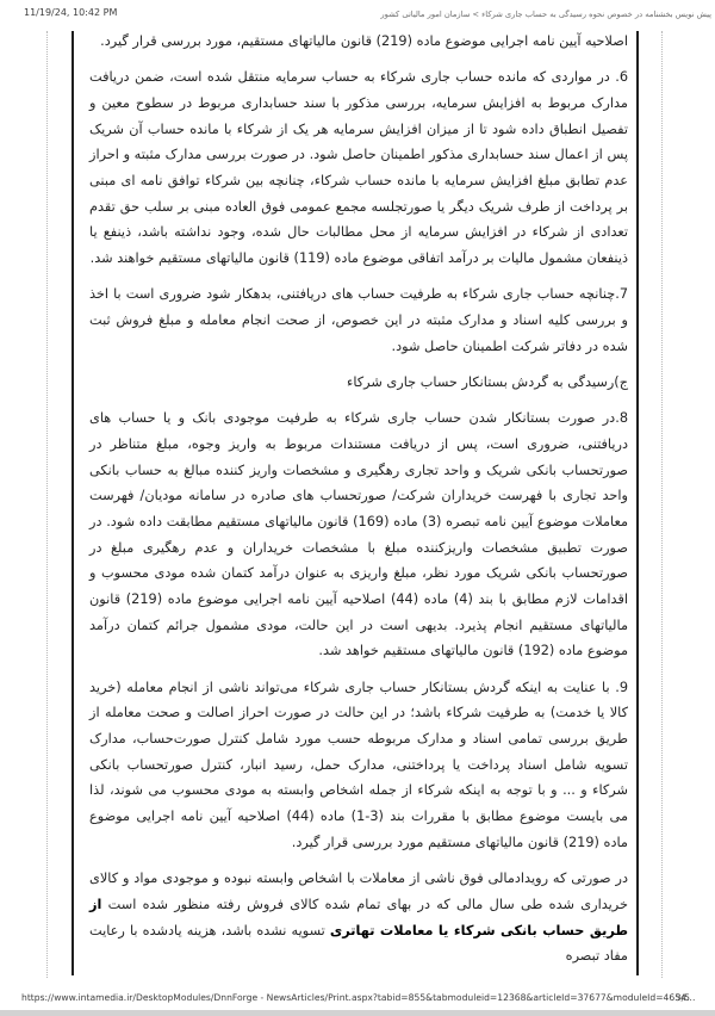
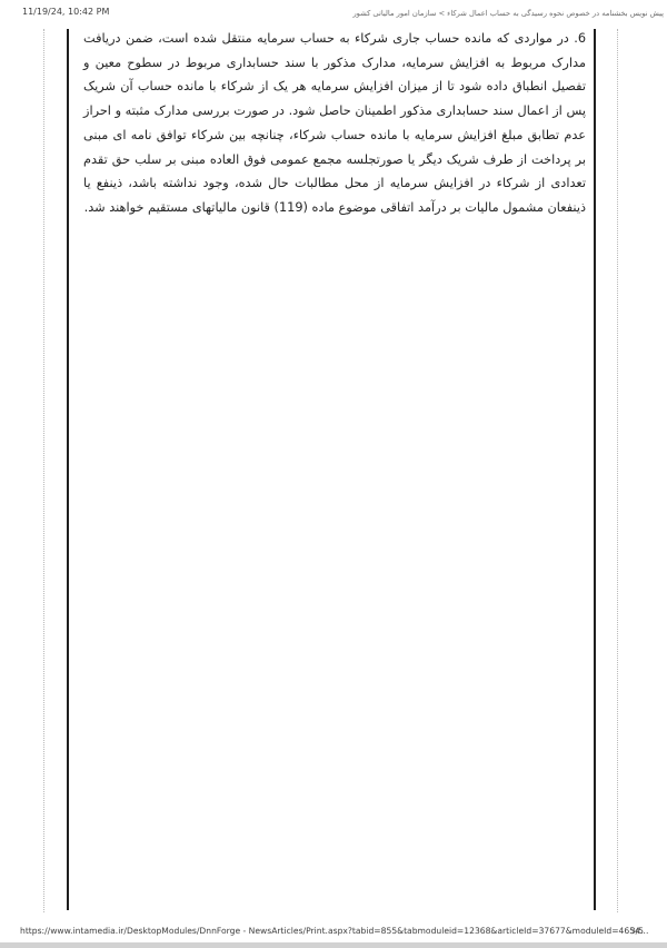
  11/19/24, 10:42 PM
- پیش نویس بخشنامه در خصوص نحوه رسیدگی به حساب جاری شرکاء > سازمان امور مالیاتی کشور
+ پیش نویس بخشنامه در خصوص نحوه رسیدگی به حساب اعمال شرکاء > سازمان امور مالیاتی کشور
- اصلاحیه آیین نامه اجرایی موضوع ماده (219) قانون مالیاتهای مستقیم، مورد بررسی قرار گیرد.
- 6. در مواردی که مانده حساب جاری شرکاء به حساب سرمایه منتقل شده است، ضمن دریافت مدارک مربوط به افزایش سرمایه، بررسی مذکور با سند حسابداری مربوط در سطوح معین و تفصیل انطباق داده شود تا از میزان افزایش سرمایه هر یک از شرکاء با مانده حساب آن شریک پس از اعمال سند حسابداری مذکور اطمینان حاصل شود. در صورت بررسی مدارک مثبته و احراز عدم تطابق مبلغ افزایش سرمایه با مانده حساب شرکاء، چنانچه بین شرکاء توافق نامه ای مبنی بر پرداخت از طرف شریک دیگر یا صورتجلسه مجمع عمومی فوق العاده مبنی بر سلب حق تقدم تعدادی از شرکاء در افزایش سرمایه از محل مطالبات حال شده، وجود نداشته باشد، ذینفع یا ذینفعان مشمول مالیات بر درآمد اتفاقی موضوع ماده (119) قانون مالیاتهای مستقیم خواهند شد.
+ 6. در مواردی که مانده حساب جاری شرکاء به حساب سرمایه منتقل شده است، ضمن دریافت مدارک مربوط به افزایش سرمایه، مدارک مذکور با سند حسابداری مربوط در سطوح معین و تفصیل انطباق داده شود تا از میزان افزایش سرمایه هر یک از شرکاء با مانده حساب آن شریک پس از اعمال سند حسابداری مذکور اطمینان حاصل شود. در صورت بررسی مدارک مثبته و احراز عدم تطابق مبلغ افزایش سرمایه با مانده حساب شرکاء، چنانچه بین شرکاء توافق نامه ای مبنی بر پرداخت از طرف شریک دیگر یا صورتجلسه مجمع عمومی فوق العاده مبنی بر سلب حق تقدم تعدادی از شرکاء در افزایش سرمایه از محل مطالبات حال شده، وجود نداشته باشد، ذینفع یا ذینفعان مشمول مالیات بر درآمد اتفاقی موضوع ماده (119) قانون مالیاتهای مستقیم خواهند شد.
- 7.چنانچه حساب جاری شرکاء به طرفیت حساب های دریافتنی، بدهکار شود ضروری است با اخذ و بررسی کلیه اسناد و مدارک مثبته در این خصوص، از صحت انجام معامله و مبلغ فروش ثبت شده در دفاتر شرکت اطمینان حاصل شود.
- ج)رسیدگی به گردش بستانکار حساب جاری شرکاء
- 8.در صورت بستانکار شدن حساب جاری شرکاء به طرفیت موجودی بانک و یا حساب های دریافتنی، ضروری است، پس از دریافت مستندات مربوط به واریز وجوه، مبلغ متناظر در صورتحساب بانکی شریک و واحد تجاری رهگیری و مشخصات واریز کننده مبالغ به حساب بانکی واحد تجاری با فهرست خریداران شرکت/ صورتحساب های صادره در سامانه مودیان/ فهرست معاملات موضوع آیین نامه تبصره (3) ماده (169) قانون مالیاتهای مستقیم مطابقت داده شود. در صورت تطبیق مشخصات واریزکننده مبلغ با مشخصات خریداران و عدم رهگیری مبلغ در صورتحساب بانکی شریک مورد نظر، مبلغ واریزی به عنوان درآمد کتمان شده مودی محسوب و اقدامات لازم مطابق با بند (4) ماده (44) اصلاحیه آیین نامه اجرایی موضوع ماده (219) قانون مالیاتهای مستقیم انجام پذیرد. بدیهی است در این حالت، مودی مشمول جرائم کتمان درآمد موضوع ماده (192) قانون مالیاتهای مستقیم خواهد شد.
- 9. با عنایت به اینکه گردش بستانکار حساب جاری شرکاء می‌تواند ناشی از انجام معامله (خرید کالا یا خدمت) به طرفیت شرکاء باشد؛ در این حالت در صورت احراز اصالت و صحت معامله از طریق بررسی تمامی اسناد و مدارک مربوطه حسب مورد شامل کنترل صورت‌حساب، مدارک تسویه شامل اسناد پرداخت یا پرداختنی، مدارک حمل، رسید انبار، کنترل صورتحساب بانکی شرکاء و ... و با توجه به اینکه شرکاء از جمله اشخاص وابسته به مودی محسوب می شوند، لذا می بایست موضوع مطابق با مقررات بند (3-1) ماده (44) اصلاحیه آیین نامه اجرایی موضوع ماده (219) قانون مالیاتهای مستقیم مورد بررسی قرار گیرد.
- در صورتی که رویدادمالی فوق ناشی از معاملات با اشخاص وابسته نبوده و موجودی مواد و کالای خریداری شده طی سال مالی که در بهای تمام شده کالای فروش رفته منظور شده است از طریق حساب بانکی شرکاء یا معاملات تهاتری تسویه نشده باشد، هزینه یادشده با رعایت مفاد تبصره
  https://www.intamedia.ir/DesktopModules/DnnForge - NewsArticles/Print.aspx?tabid=855&tabmoduleid=12368&articleId=37677&moduleId=4654…
  3/5
